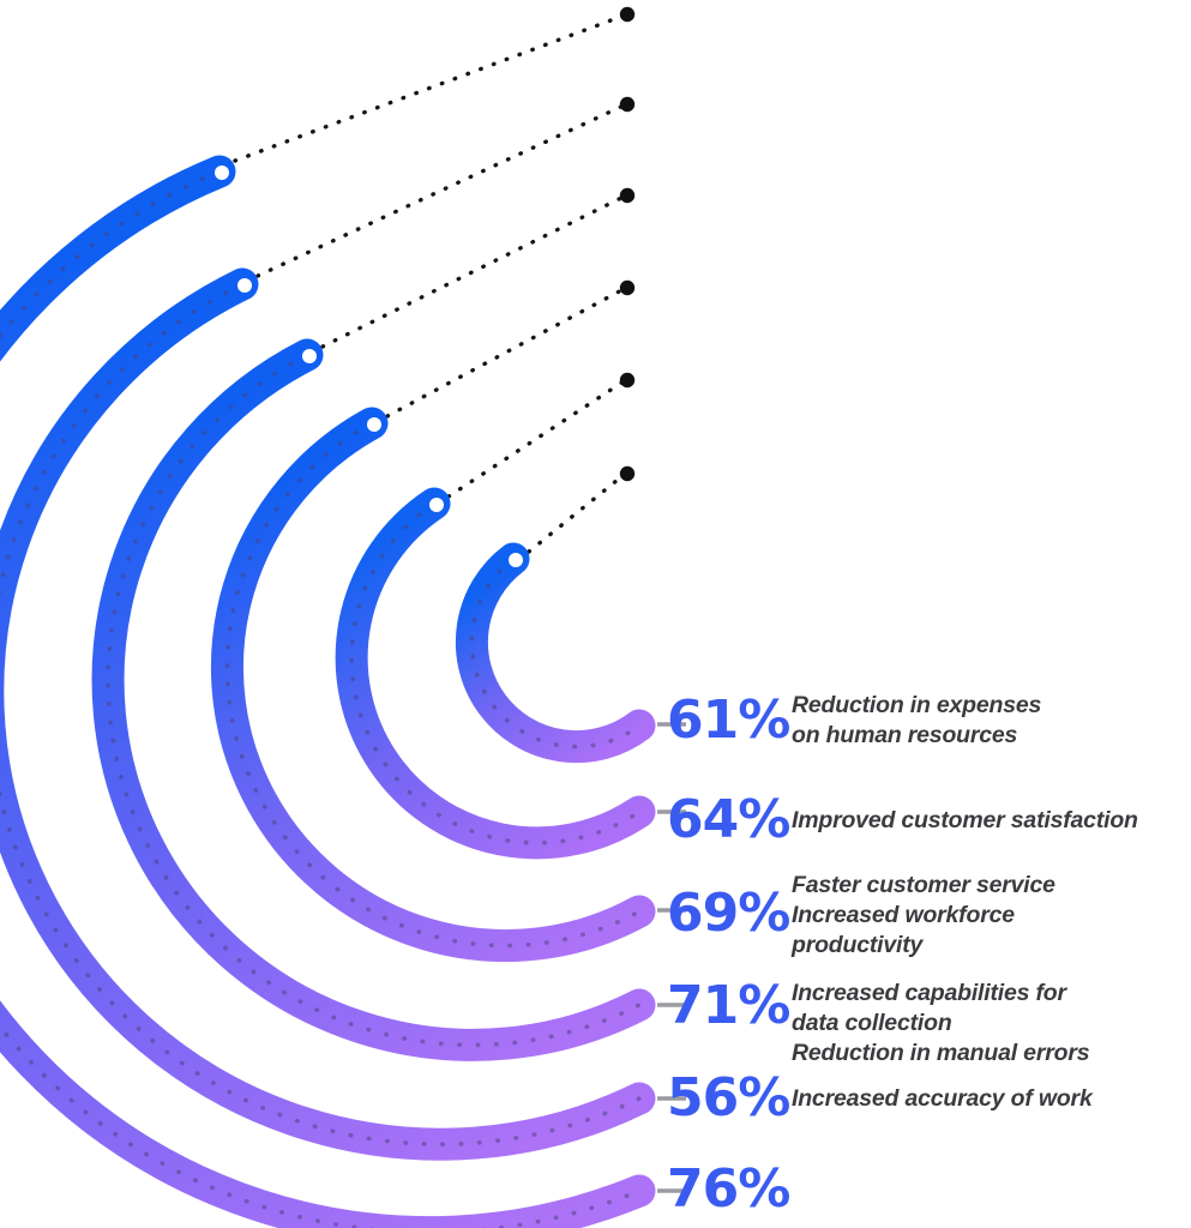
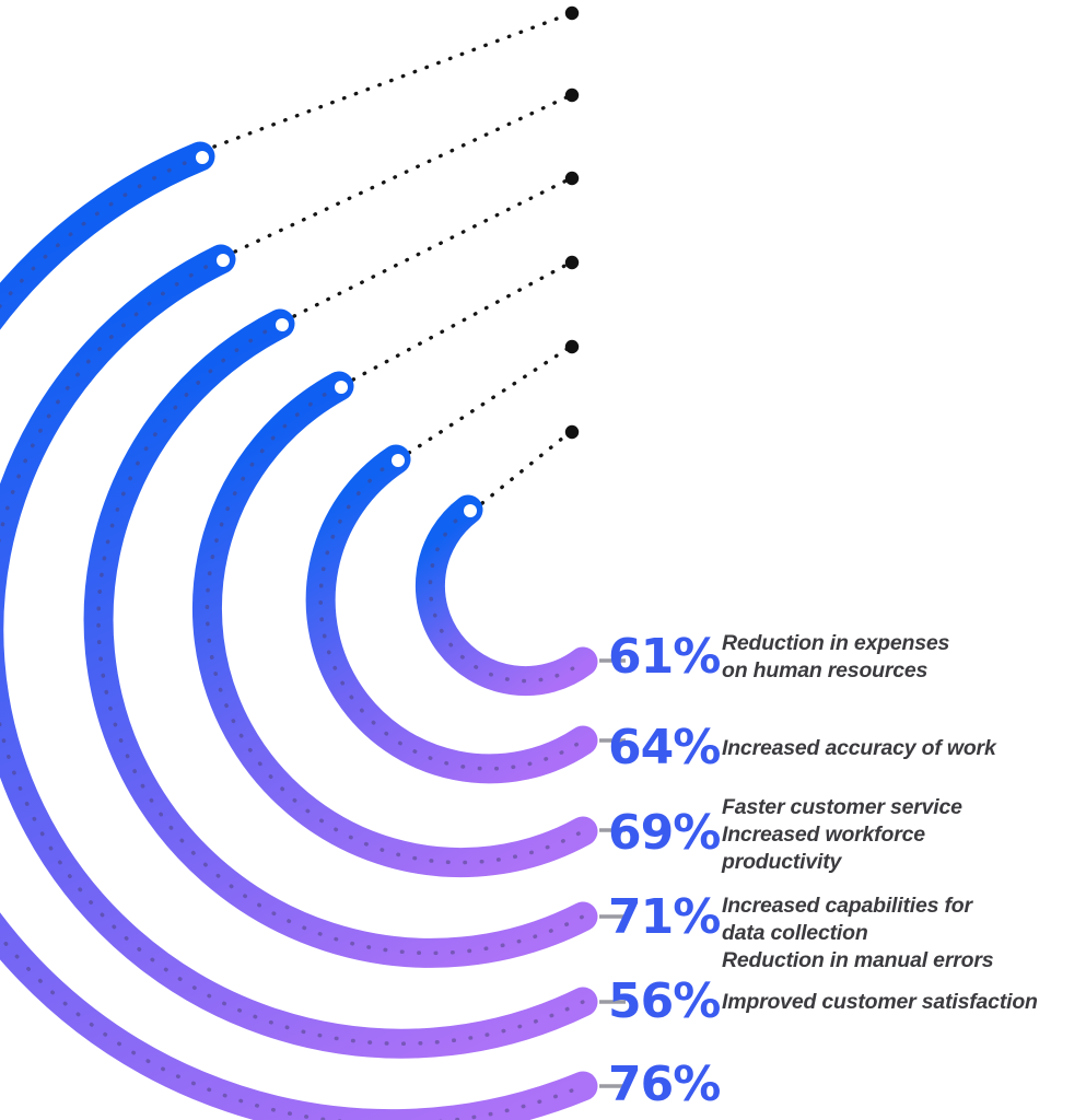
  61%
  Reduction in expenses
  on human resources
  64%
- Improved customer satisfaction
+ Increased accuracy of work
  69%
  Faster customer service
  Increased workforce
  productivity
  71%
  Increased capabilities for
  data collection
  Reduction in manual errors
  56%
- Increased accuracy of work
+ Improved customer satisfaction
  76%
